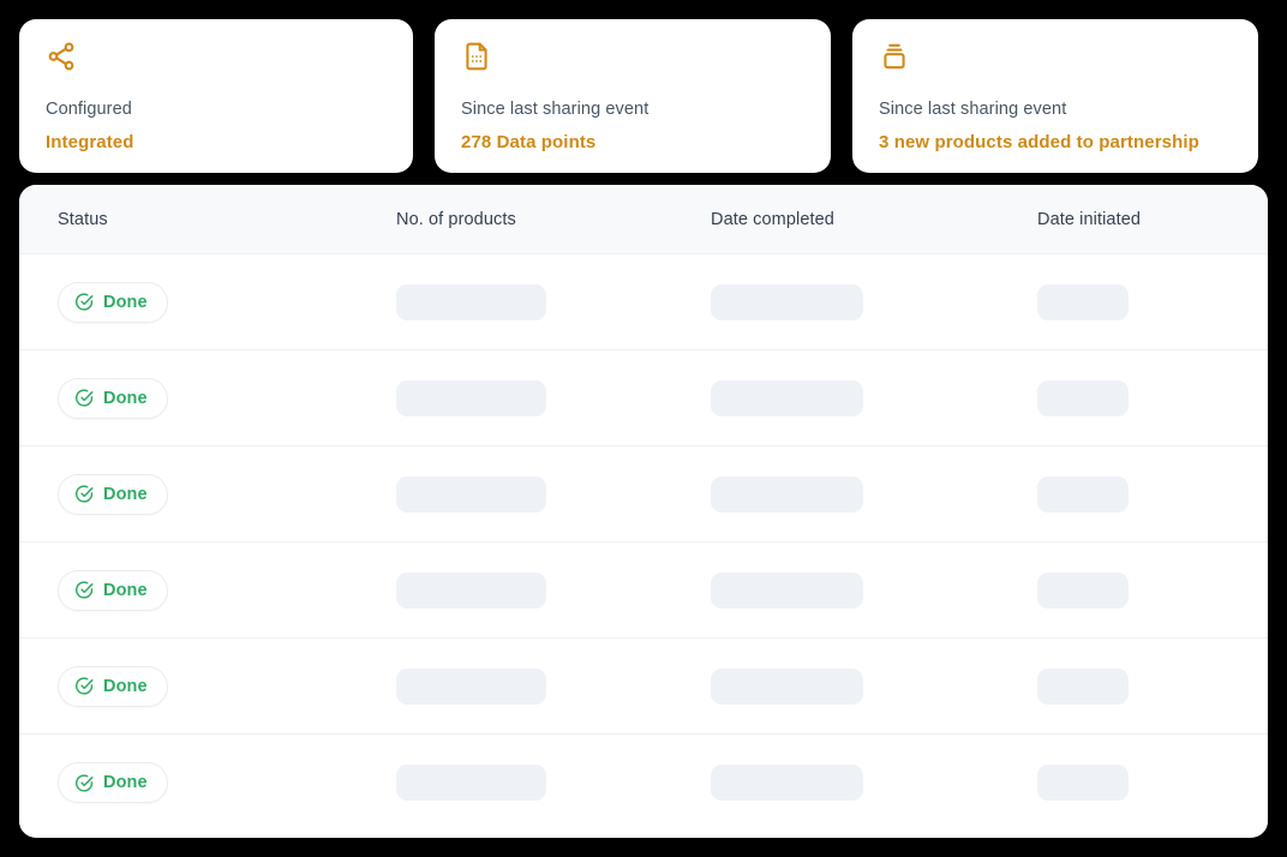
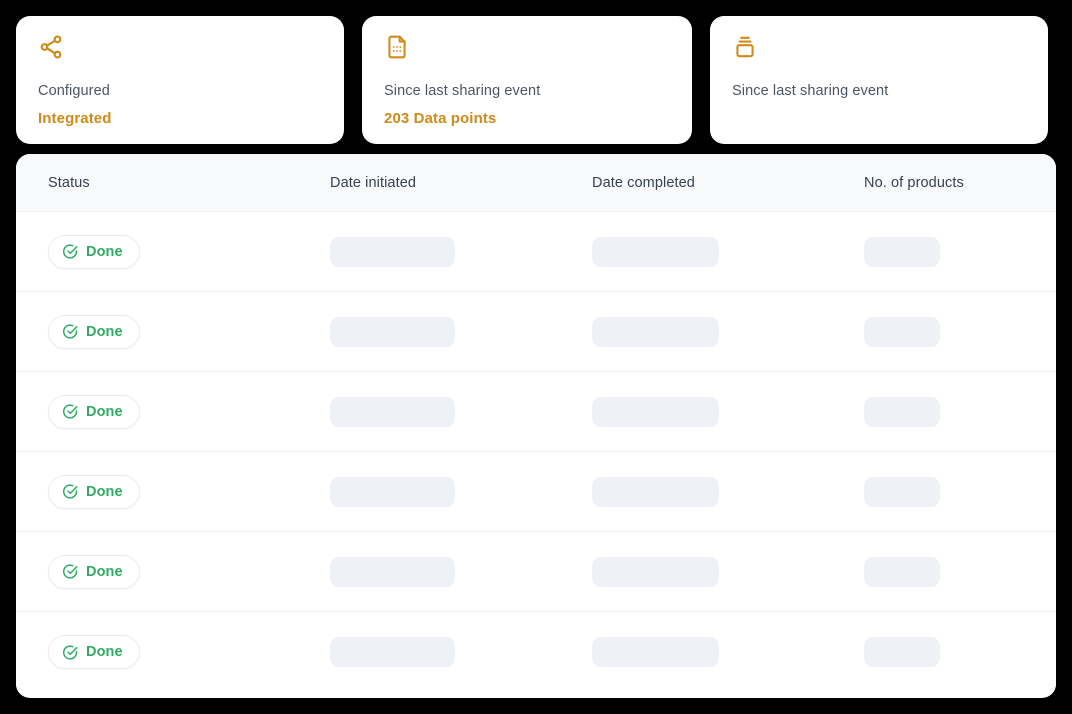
  Configured
  Integrated
  Since last sharing event
- 278 Data points
+ 203 Data points
  Since last sharing event
- 3 new products added to partnership
  Status
- No. of products
+ Date initiated
  Date completed
- Date initiated
+ No. of products
  Done
  Done
  Done
  Done
  Done
  Done
